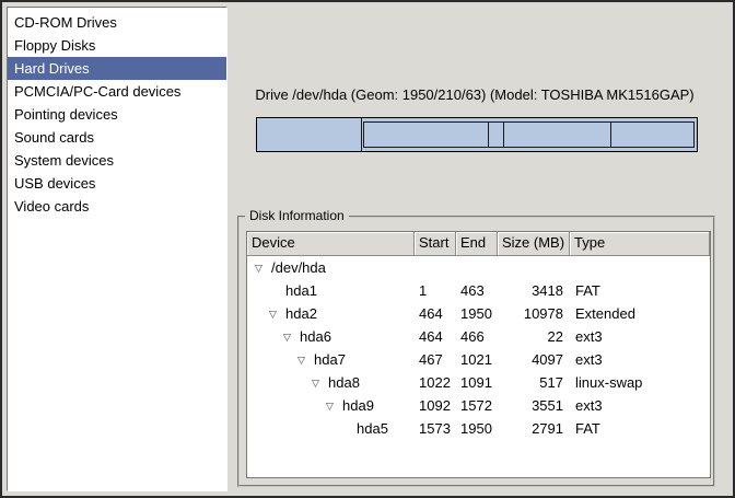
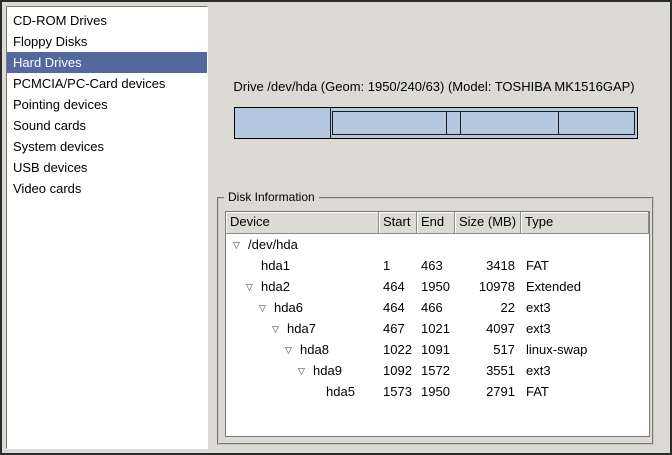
  CD-ROM Drives
  Floppy Disks
  Hard Drives
  PCMCIA/PC-Card devices
  Pointing devices
  Sound cards
  System devices
  USB devices
  Video cards
- Drive /dev/hda (Geom: 1950/210/63) (Model: TOSHIBA MK1516GAP)
+ Drive /dev/hda (Geom: 1950/240/63) (Model: TOSHIBA MK1516GAP)
  Disk Information
  Device
  Start
  End
  Size (MB)
  Type
  ▽ /dev/hda
  hda1
  1
  463
  3418
  FAT
  ▽ hda2
  464
  1950
  10978
  Extended
  ▽ hda6
  464
  466
  22
  ext3
  ▽ hda7
  467
  1021
  4097
  ext3
  ▽ hda8
  1022
  1091
  517
  linux-swap
  ▽ hda9
  1092
  1572
  3551
  ext3
  hda5
  1573
  1950
  2791
  FAT
